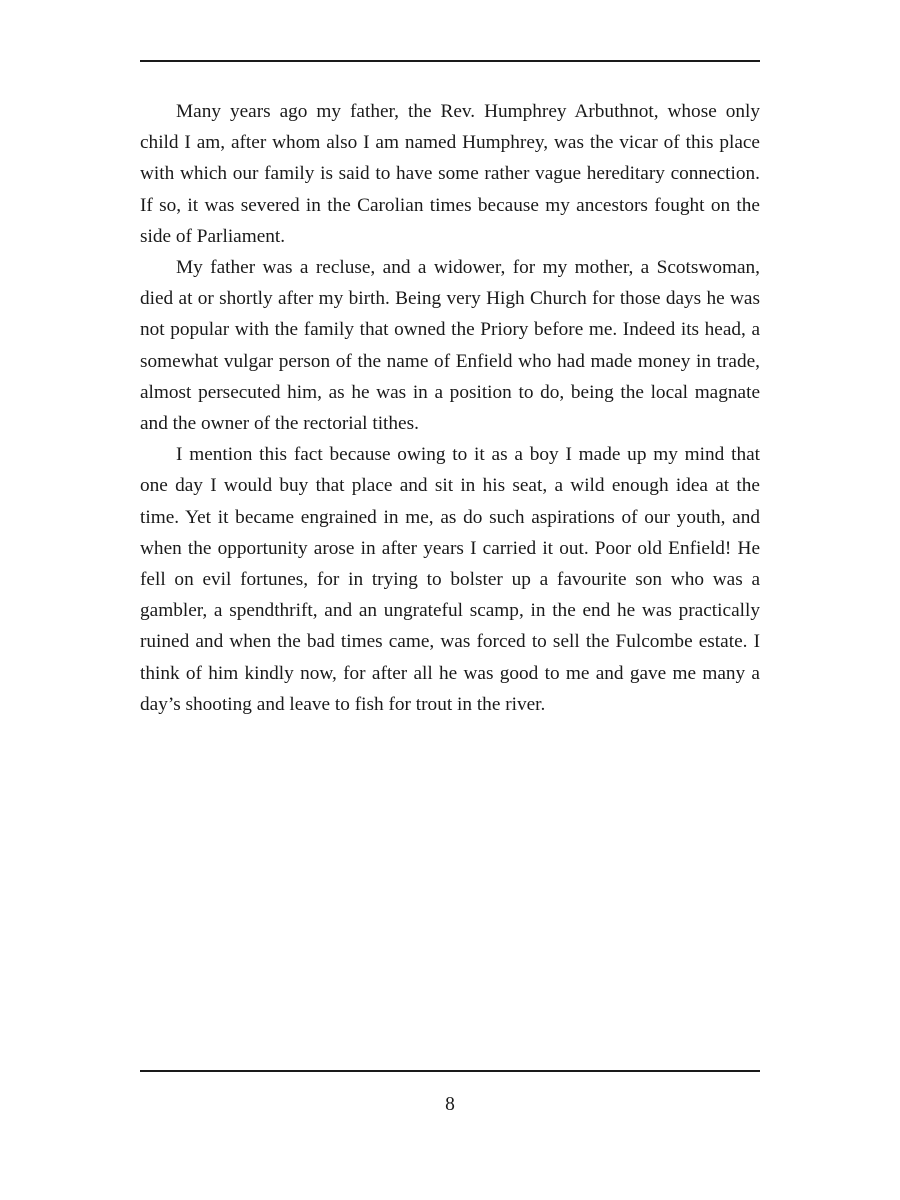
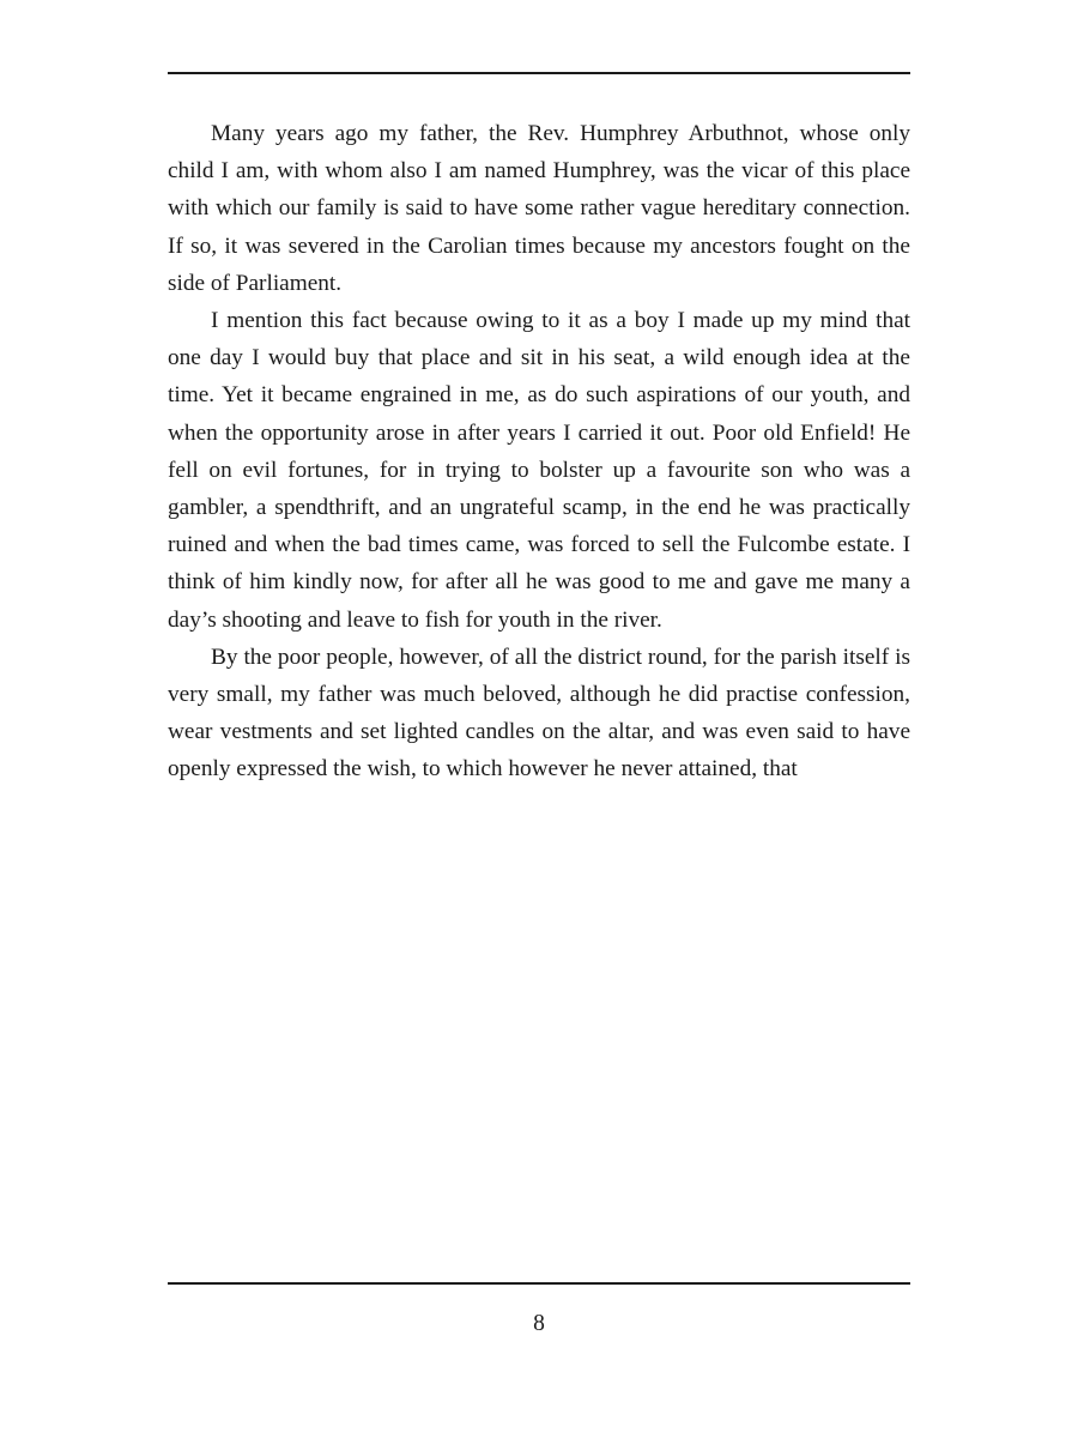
- Many years ago my father, the Rev. Humphrey Arbuthnot, whose only child I am, after whom also I am named Humphrey, was the vicar of this place with which our family is said to have some rather vague hereditary connection. If so, it was severed in the Carolian times because my ancestors fought on the side of Parliament.
+ Many years ago my father, the Rev. Humphrey Arbuthnot, whose only child I am, with whom also I am named Humphrey, was the vicar of this place with which our family is said to have some rather vague hereditary connection. If so, it was severed in the Carolian times because my ancestors fought on the side of Parliament.
- My father was a recluse, and a widower, for my mother, a Scotswoman, died at or shortly after my birth. Being very High Church for those days he was not popular with the family that owned the Priory before me. Indeed its head, a somewhat vulgar person of the name of Enfield who had made money in trade, almost persecuted him, as he was in a position to do, being the local magnate and the owner of the rectorial tithes.
- I mention this fact because owing to it as a boy I made up my mind that one day I would buy that place and sit in his seat, a wild enough idea at the time. Yet it became engrained in me, as do such aspirations of our youth, and when the opportunity arose in after years I carried it out. Poor old Enfield! He fell on evil fortunes, for in trying to bolster up a favourite son who was a gambler, a spendthrift, and an ungrateful scamp, in the end he was practically ruined and when the bad times came, was forced to sell the Fulcombe estate. I think of him kindly now, for after all he was good to me and gave me many a day’s shooting and leave to fish for trout in the river.
+ I mention this fact because owing to it as a boy I made up my mind that one day I would buy that place and sit in his seat, a wild enough idea at the time. Yet it became engrained in me, as do such aspirations of our youth, and when the opportunity arose in after years I carried it out. Poor old Enfield! He fell on evil fortunes, for in trying to bolster up a favourite son who was a gambler, a spendthrift, and an ungrateful scamp, in the end he was practically ruined and when the bad times came, was forced to sell the Fulcombe estate. I think of him kindly now, for after all he was good to me and gave me many a day’s shooting and leave to fish for youth in the river.
+ By the poor people, however, of all the district round, for the parish itself is very small, my father was much beloved, although he did practise confession, wear vestments and set lighted candles on the altar, and was even said to have openly expressed the wish, to which however he never attained, that
  8
